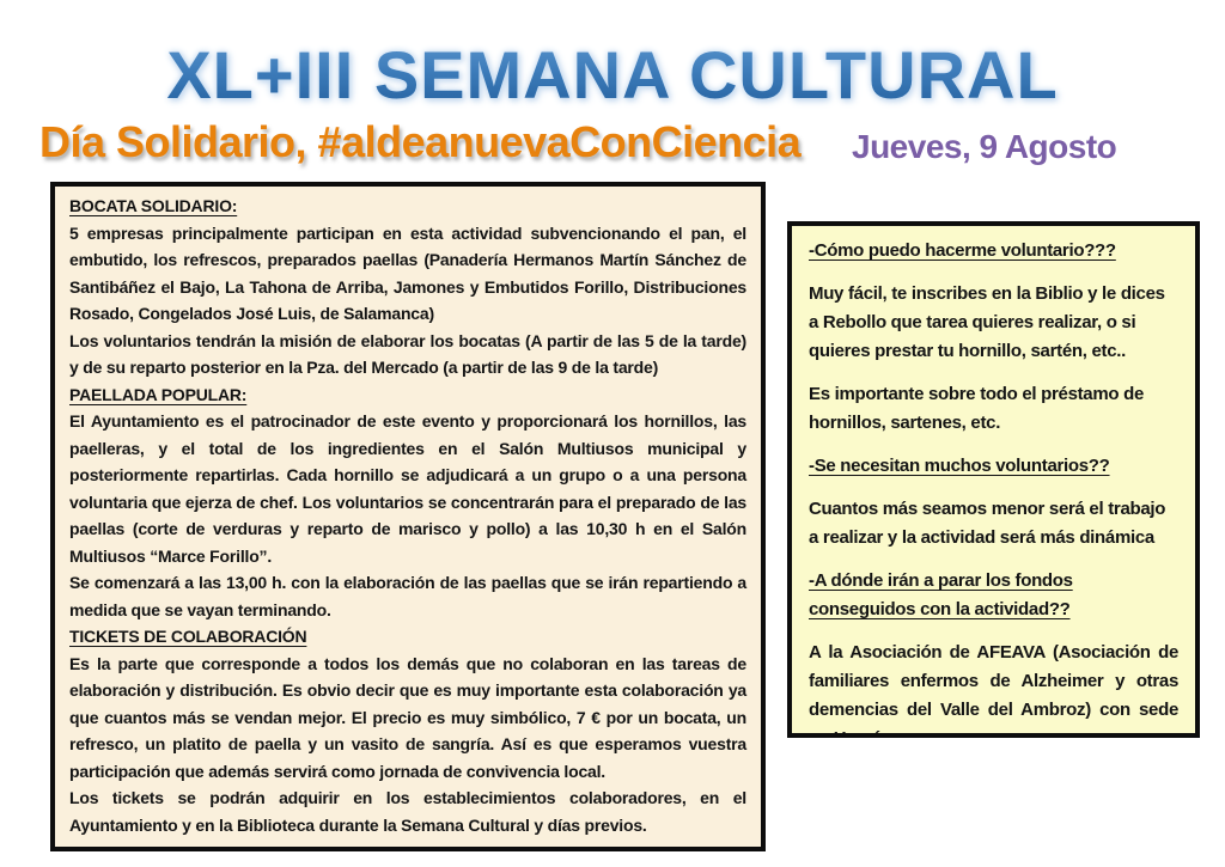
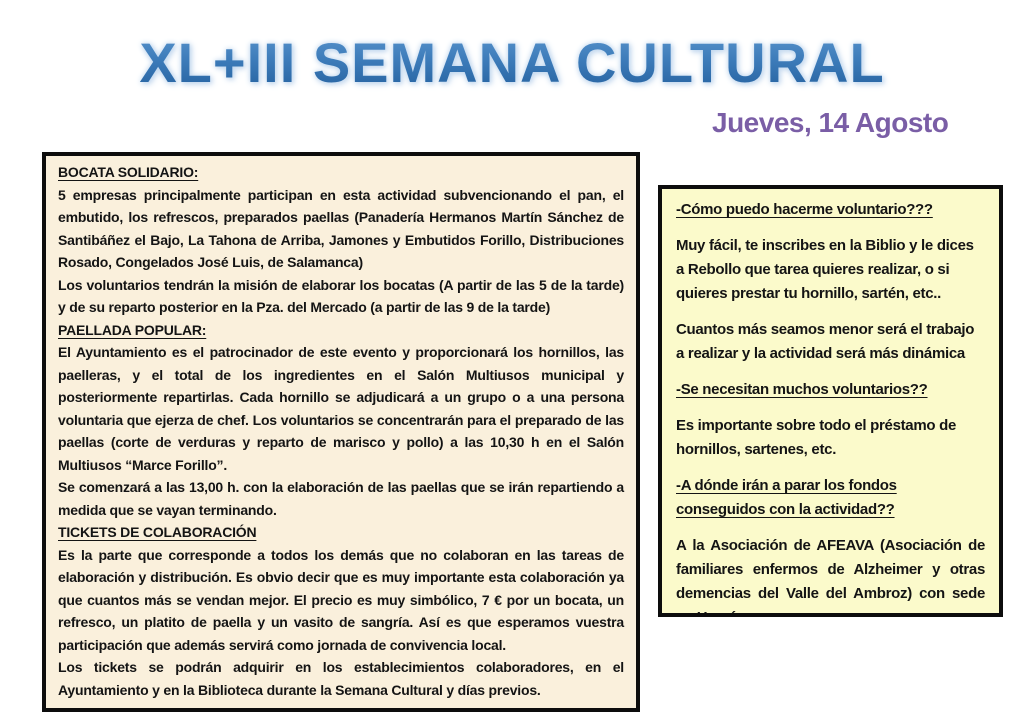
  XL+III SEMANA CULTURAL
- Día Solidario, #aldeanuevaConCiencia
- Jueves, 9 Agosto
+ Jueves, 14 Agosto
  BOCATA SOLIDARIO:
  5 empresas principalmente participan en esta actividad subvencionando el pan, el embutido, los refrescos, preparados paellas (Panadería Hermanos Martín Sánchez de Santibáñez el Bajo, La Tahona de Arriba, Jamones y Embutidos Forillo, Distribuciones Rosado, Congelados José Luis, de Salamanca)
  Los voluntarios tendrán la misión de elaborar los bocatas (A partir de las 5 de la tarde) y de su reparto posterior en la Pza. del Mercado (a partir de las 9 de la tarde)
  PAELLADA POPULAR:
  El Ayuntamiento es el patrocinador de este evento y proporcionará los hornillos, las paelleras, y el total de los ingredientes en el Salón Multiusos municipal y posteriormente repartirlas. Cada hornillo se adjudicará a un grupo o a una persona voluntaria que ejerza de chef. Los voluntarios se concentrarán para el preparado de las paellas (corte de verduras y reparto de marisco y pollo) a las 10,30 h en el Salón Multiusos “Marce Forillo”.
  Se comenzará a las 13,00 h. con la elaboración de las paellas que se irán repartiendo a medida que se vayan terminando.
  TICKETS DE COLABORACIÓN
  Es la parte que corresponde a todos los demás que no colaboran en las tareas de elaboración y distribución. Es obvio decir que es muy importante esta colaboración ya que cuantos más se vendan mejor. El precio es muy simbólico, 7 € por un bocata, un refresco, un platito de paella y un vasito de sangría. Así es que esperamos vuestra participación que además servirá como jornada de convivencia local.
  Los tickets se podrán adquirir en los establecimientos colaboradores, en el Ayuntamiento y en la Biblioteca durante la Semana Cultural y días previos.
  -Cómo puedo hacerme voluntario???
  Muy fácil, te inscribes en la Biblio y le dices a Rebollo que tarea quieres realizar, o si quieres prestar tu hornillo, sartén, etc..
- Es importante sobre todo el préstamo de hornillos, sartenes, etc.
+ Cuantos más seamos menor será el trabajo a realizar y la actividad será más dinámica
  -Se necesitan muchos voluntarios??
- Cuantos más seamos menor será el trabajo a realizar y la actividad será más dinámica
+ Es importante sobre todo el préstamo de hornillos, sartenes, etc.
  -A dónde irán a parar los fondos conseguidos con la actividad??
  A la Asociación de AFEAVA (Asociación de familiares enfermos de Alzheimer y otras demencias del Valle del Ambroz) con sede
